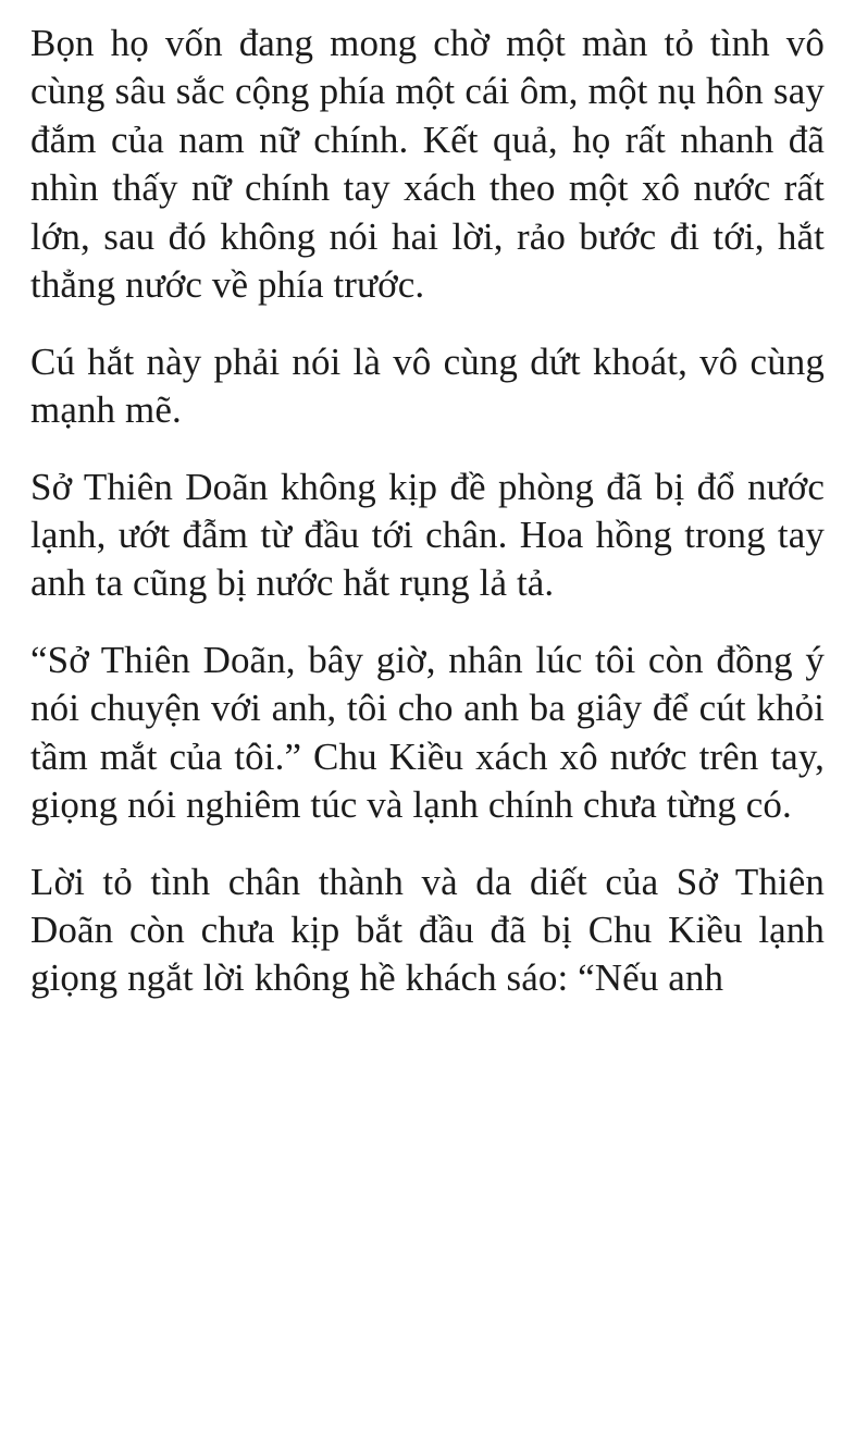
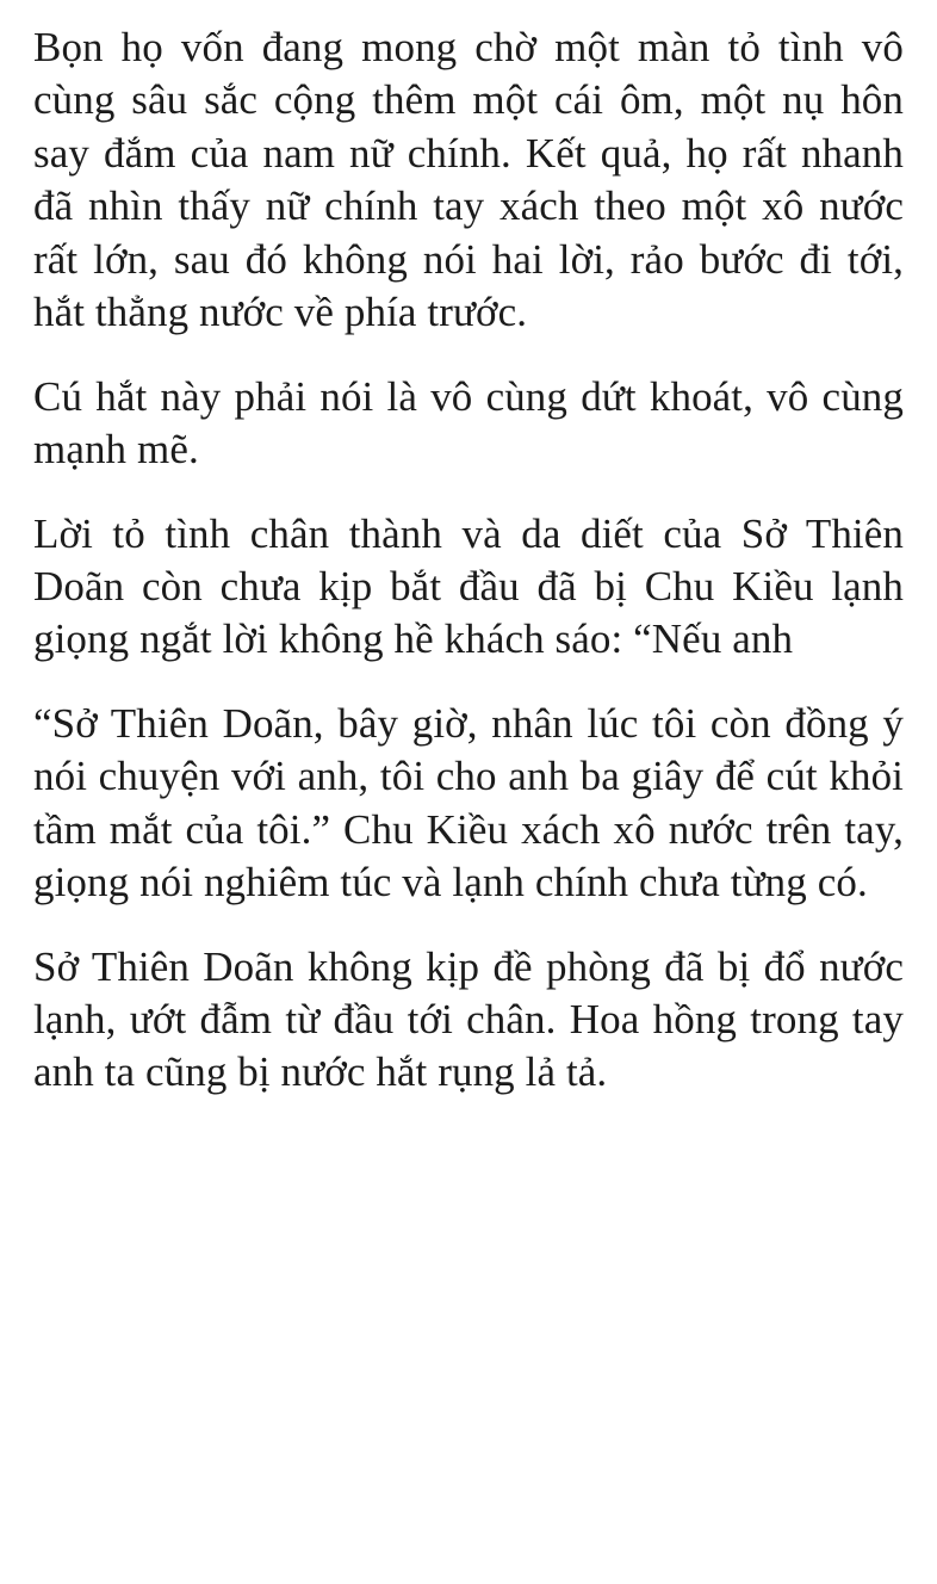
- Bọn họ vốn đang mong chờ một màn tỏ tình vô cùng sâu sắc cộng phía một cái ôm, một nụ hôn say đắm của nam nữ chính. Kết quả, họ rất nhanh đã nhìn thấy nữ chính tay xách theo một xô nước rất lớn, sau đó không nói hai lời, rảo bước đi tới, hắt thẳng nước về phía trước.
+ Bọn họ vốn đang mong chờ một màn tỏ tình vô cùng sâu sắc cộng thêm một cái ôm, một nụ hôn say đắm của nam nữ chính. Kết quả, họ rất nhanh đã nhìn thấy nữ chính tay xách theo một xô nước rất lớn, sau đó không nói hai lời, rảo bước đi tới, hắt thẳng nước về phía trước.
  Cú hắt này phải nói là vô cùng dứt khoát, vô cùng mạnh mẽ.
- Sở Thiên Doãn không kịp đề phòng đã bị đổ nước lạnh, ướt đẫm từ đầu tới chân. Hoa hồng trong tay anh ta cũng bị nước hắt rụng lả tả.
+ Lời tỏ tình chân thành và da diết của Sở Thiên Doãn còn chưa kịp bắt đầu đã bị Chu Kiều lạnh giọng ngắt lời không hề khách sáo: “Nếu anh
  “Sở Thiên Doãn, bây giờ, nhân lúc tôi còn đồng ý nói chuyện với anh, tôi cho anh ba giây để cút khỏi tầm mắt của tôi.” Chu Kiều xách xô nước trên tay, giọng nói nghiêm túc và lạnh chính chưa từng có.
- Lời tỏ tình chân thành và da diết của Sở Thiên Doãn còn chưa kịp bắt đầu đã bị Chu Kiều lạnh giọng ngắt lời không hề khách sáo: “Nếu anh
+ Sở Thiên Doãn không kịp đề phòng đã bị đổ nước lạnh, ướt đẫm từ đầu tới chân. Hoa hồng trong tay anh ta cũng bị nước hắt rụng lả tả.
